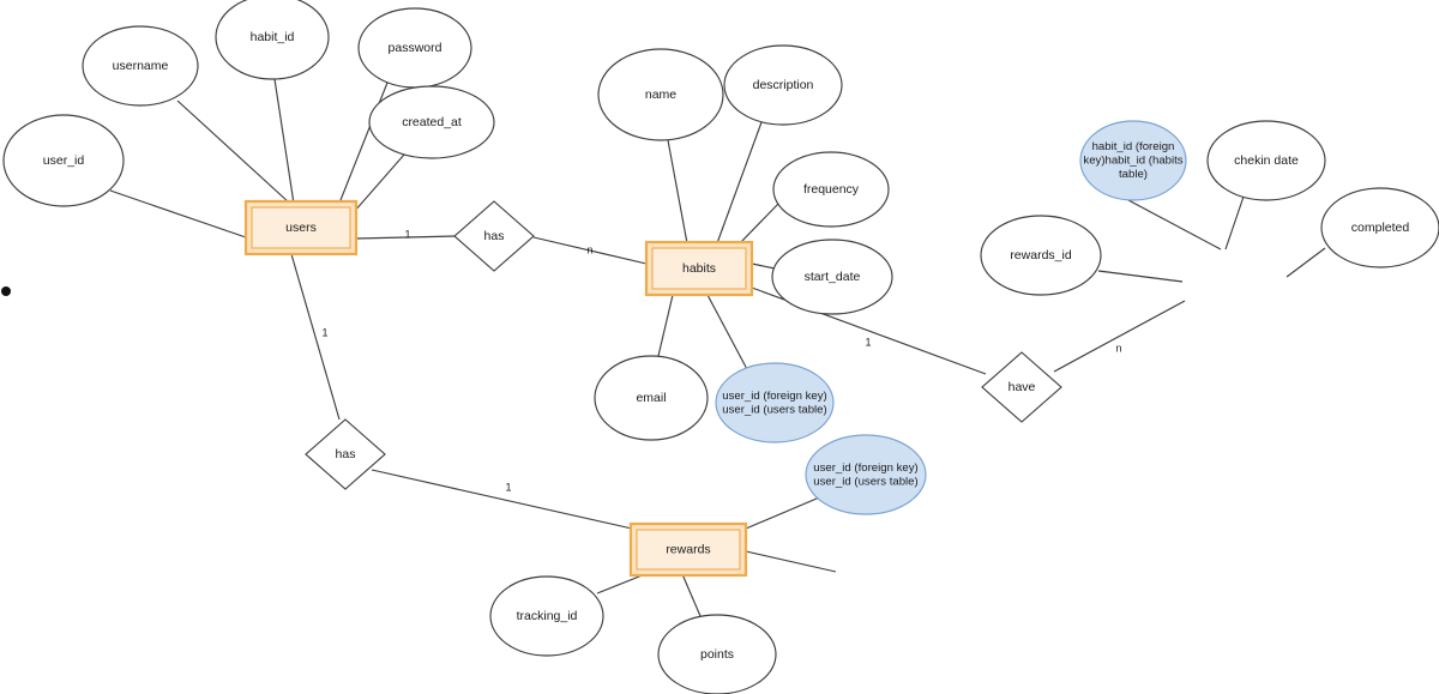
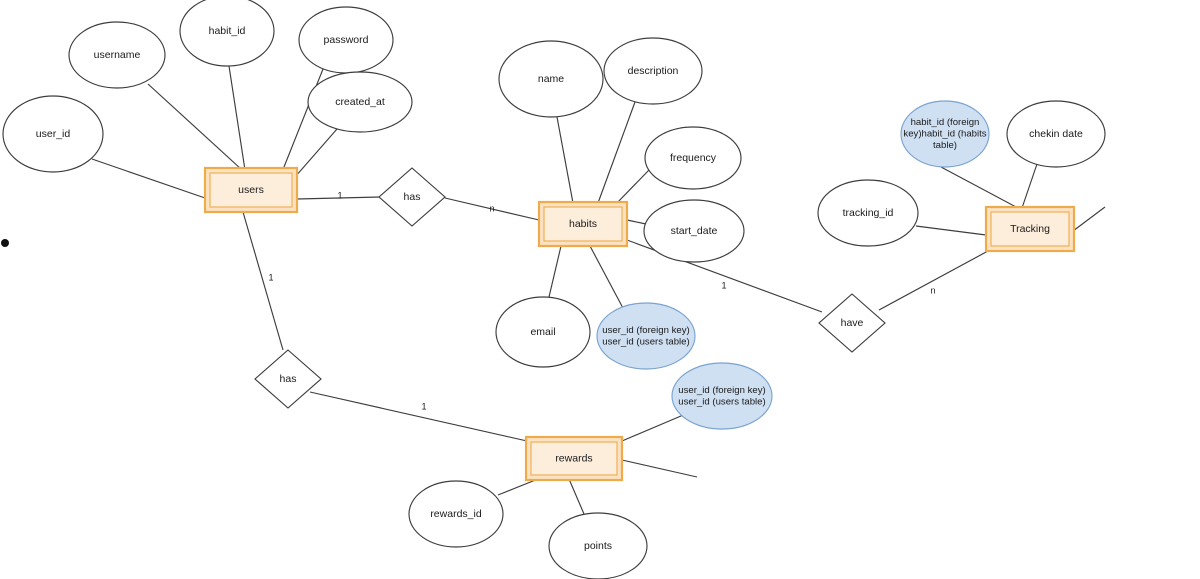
  1
  n
  1
  1
  1
  n
  user_id
  username
  habit_id
  password
  created_at
  name
  description
  frequency
  start_date
  email
  user_id (foreign key)
  user_id (users table)
- rewards_id
+ tracking_id
  habit_id (foreign
  key)habit_id (habits
  table)
  chekin date
- completed
  user_id (foreign key)
  user_id (users table)
- tracking_id
+ rewards_id
  points
  has
  has
  have
  users
  habits
+ Tracking
  rewards
